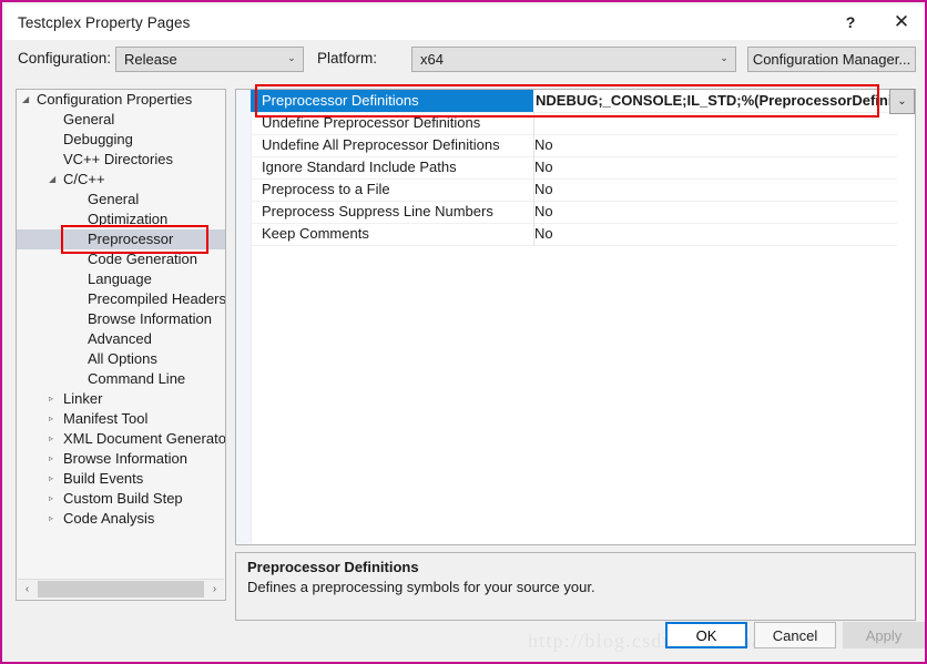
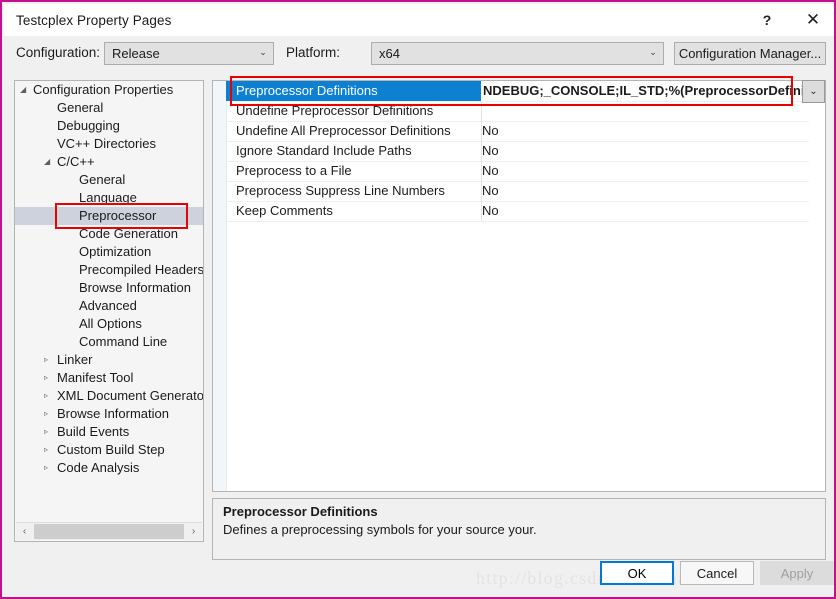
  Testcplex Property Pages
  ?
  ✕
  Configuration:
  Release
  ⌄
  Platform:
  x64
  ⌄
  Configuration Manager...
  ◢
  Configuration Properties
  General
  Debugging
  VC++ Directories
  ◢
  C/C++
  General
- Optimization
+ Language
  Preprocessor
  Code Generation
- Language
+ Optimization
  Precompiled Headers
  Browse Information
  Advanced
  All Options
  Command Line
  ▹
  Linker
  ▹
  Manifest Tool
  ▹
  XML Document Generato
  ▹
  Browse Information
  ▹
  Build Events
  ▹
  Custom Build Step
  ▹
  Code Analysis
  ‹
  ›
  Preprocessor Definitions
  NDEBUG;_CONSOLE;IL_STD;%(PreprocessorDefin
  Undefine Preprocessor Definitions
  Undefine All Preprocessor Definitions
  No
  Ignore Standard Include Paths
  No
  Preprocess to a File
  No
  Preprocess Suppress Line Numbers
  No
  Keep Comments
  No
  ⌄
  Preprocessor Definitions
  Defines a preprocessing symbols for your source your.
  OK
  Cancel
  Apply
